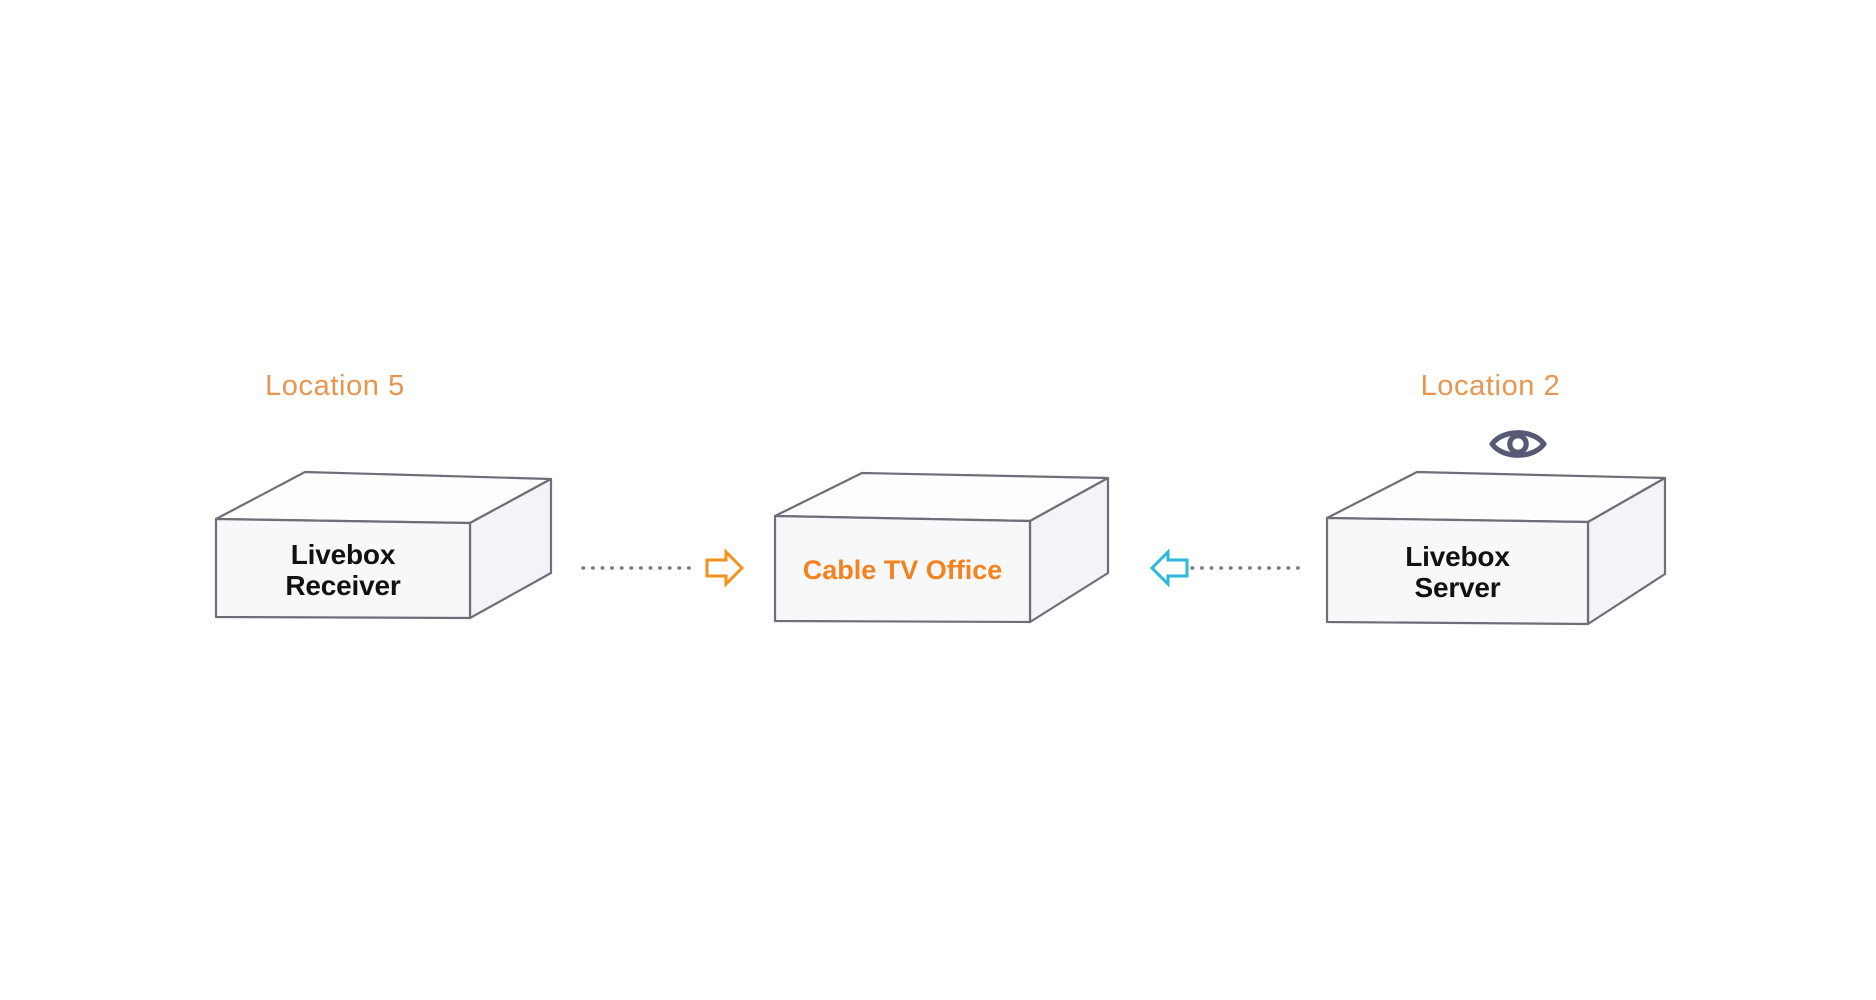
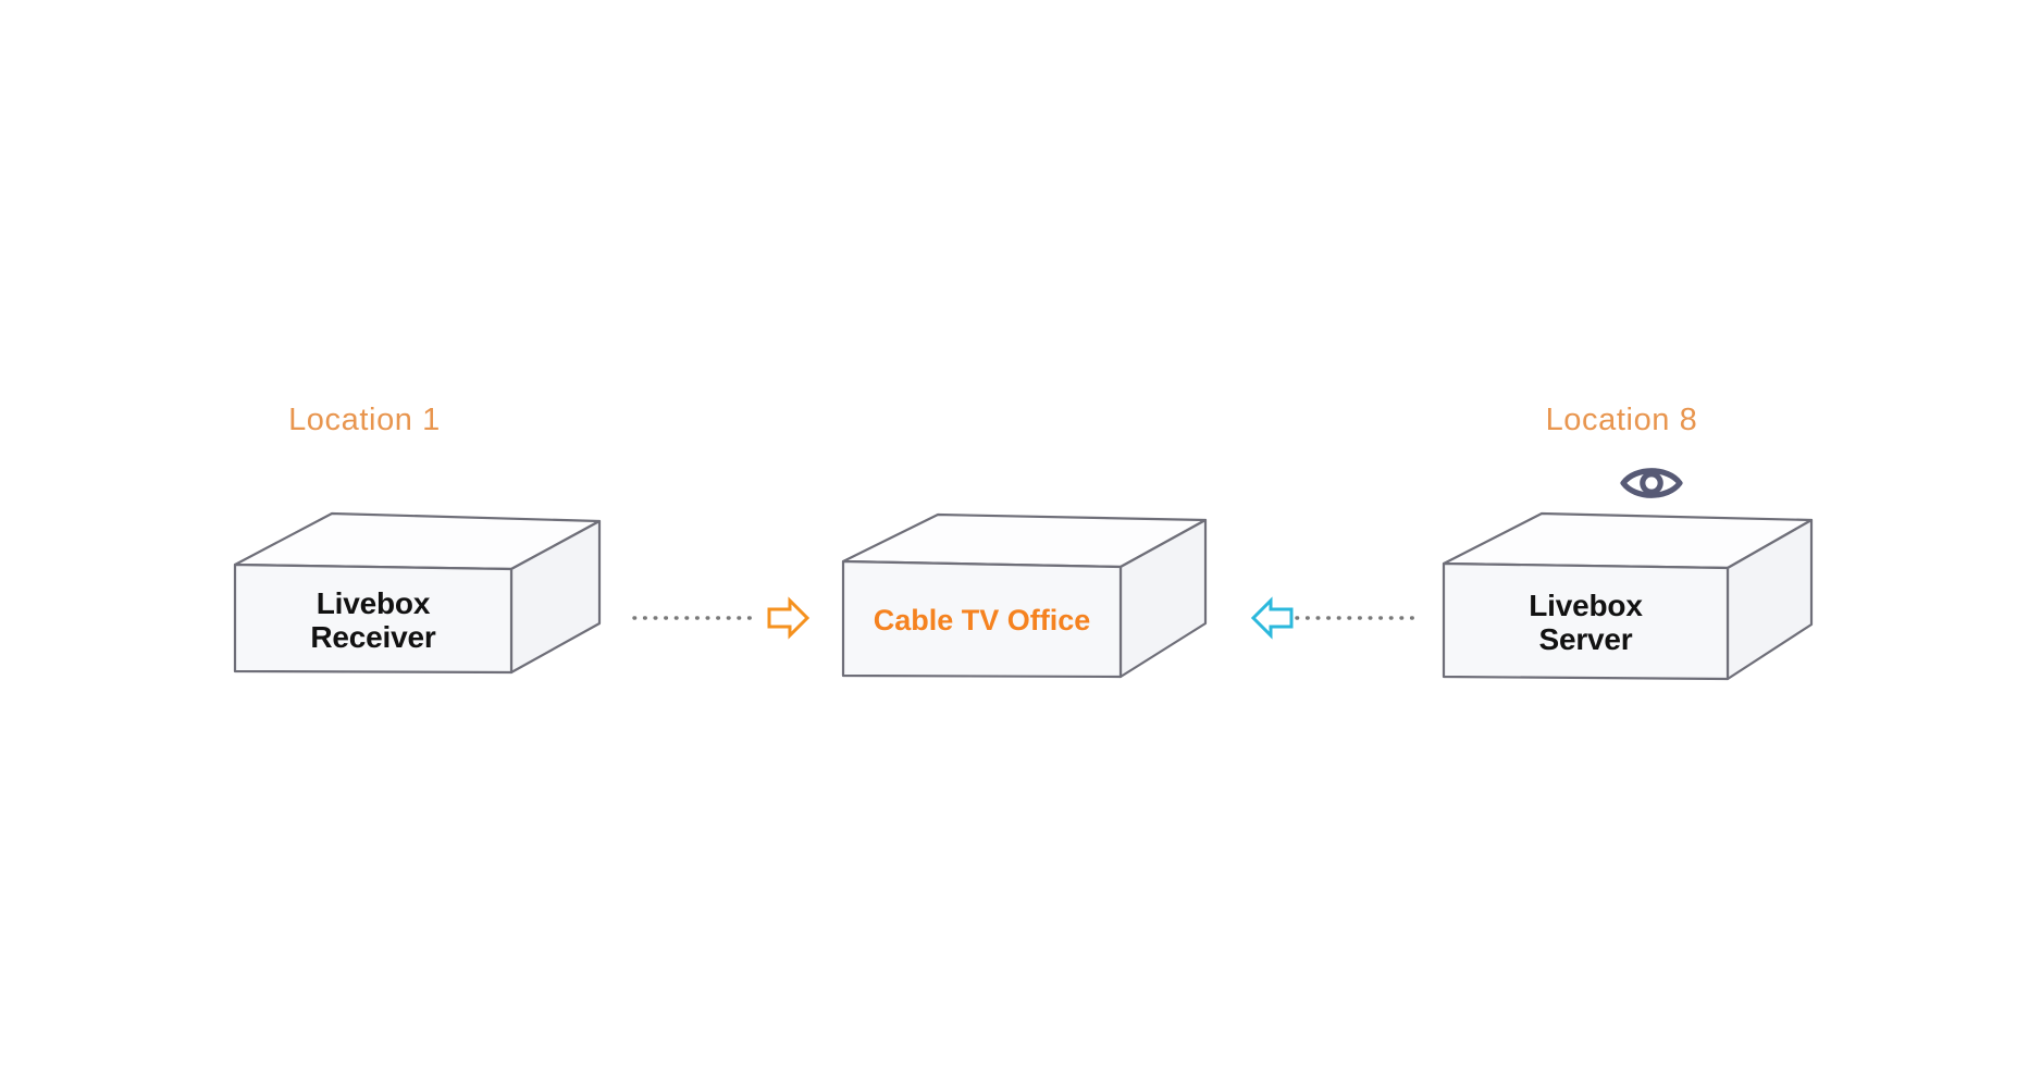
- Location 5
+ Location 1
- Location 2
+ Location 8
  Livebox
  Receiver
  Cable TV Office
  Livebox
  Server
